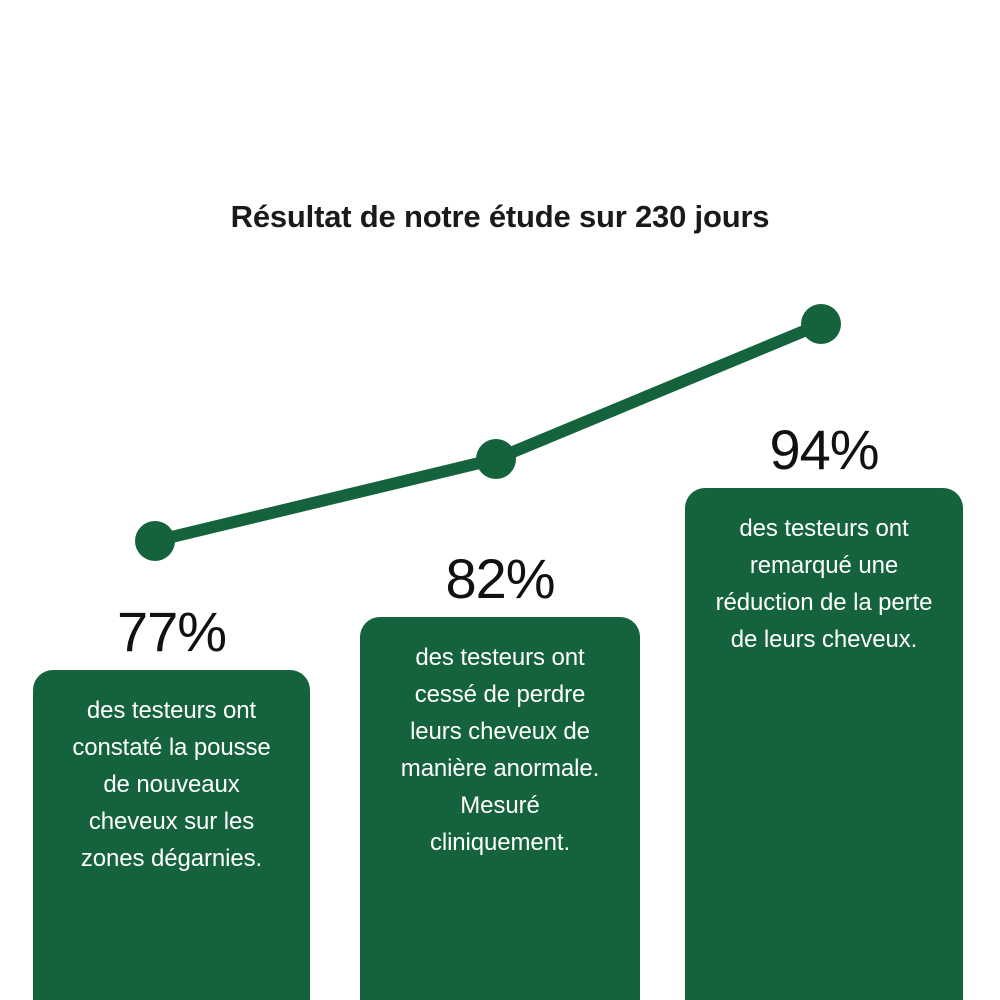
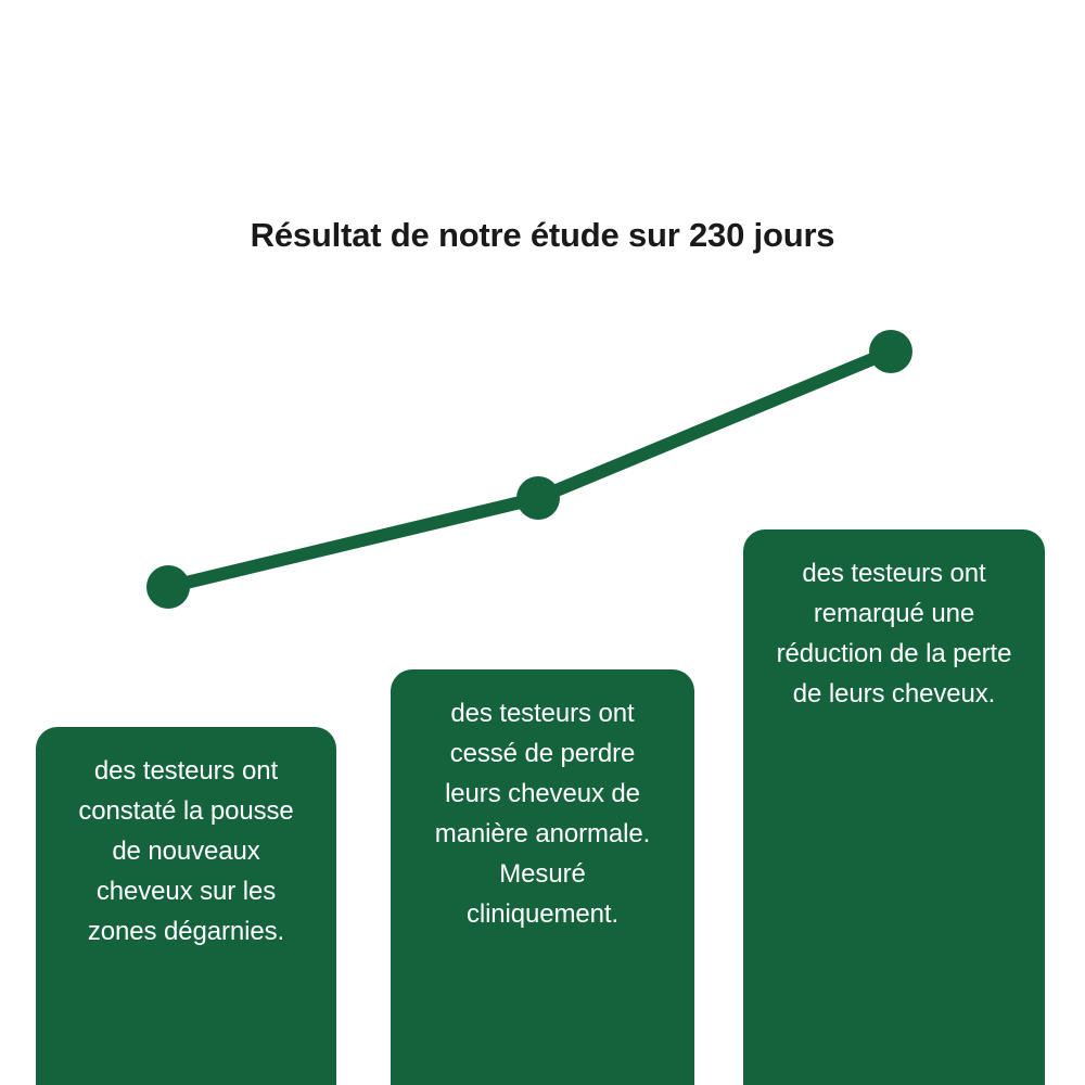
  Résultat de notre étude sur 230 jours
- 77%
- 82%
- 94%
  des testeurs ont
  constaté la pousse
  de nouveaux
  cheveux sur les
  zones dégarnies.
  des testeurs ont
  cessé de perdre
  leurs cheveux de
  manière anormale.
  Mesuré
  cliniquement.
  des testeurs ont
  remarqué une
  réduction de la perte
  de leurs cheveux.
